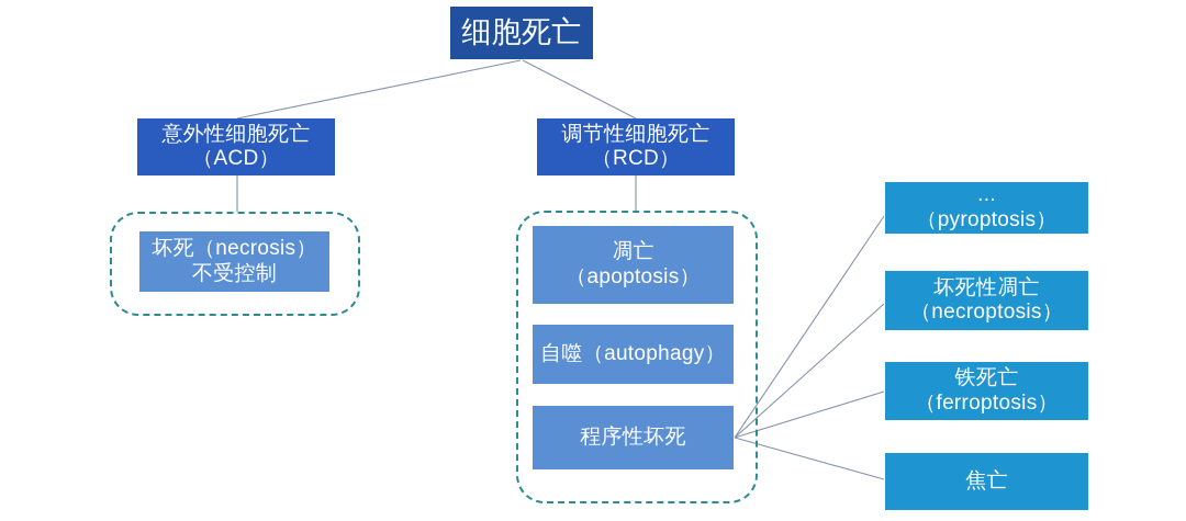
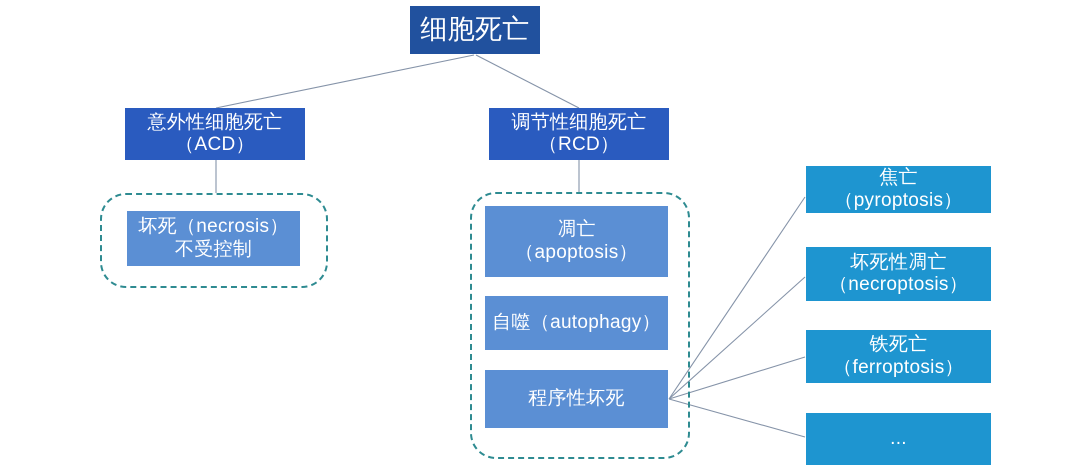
  细胞死亡
  意外性细胞死亡
  （ACD）
  调节性细胞死亡
  （RCD）
  坏死（necrosis）
  不受控制
  凋亡
  （apoptosis）
  自噬（autophagy）
  程序性坏死
- ...
+ 焦亡
  （pyroptosis）
  坏死性凋亡
  （necroptosis）
  铁死亡
  （ferroptosis）
- 焦亡
+ ...
